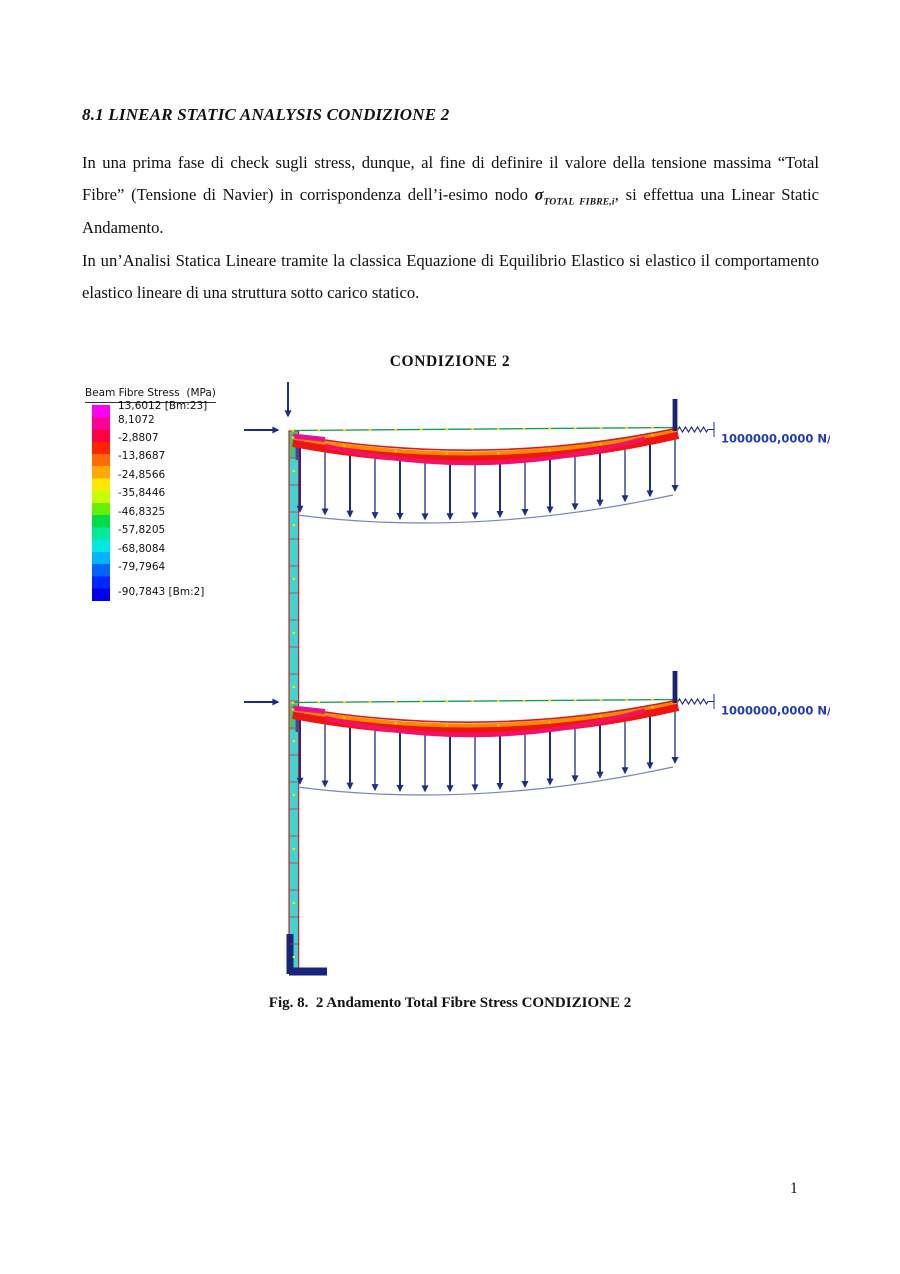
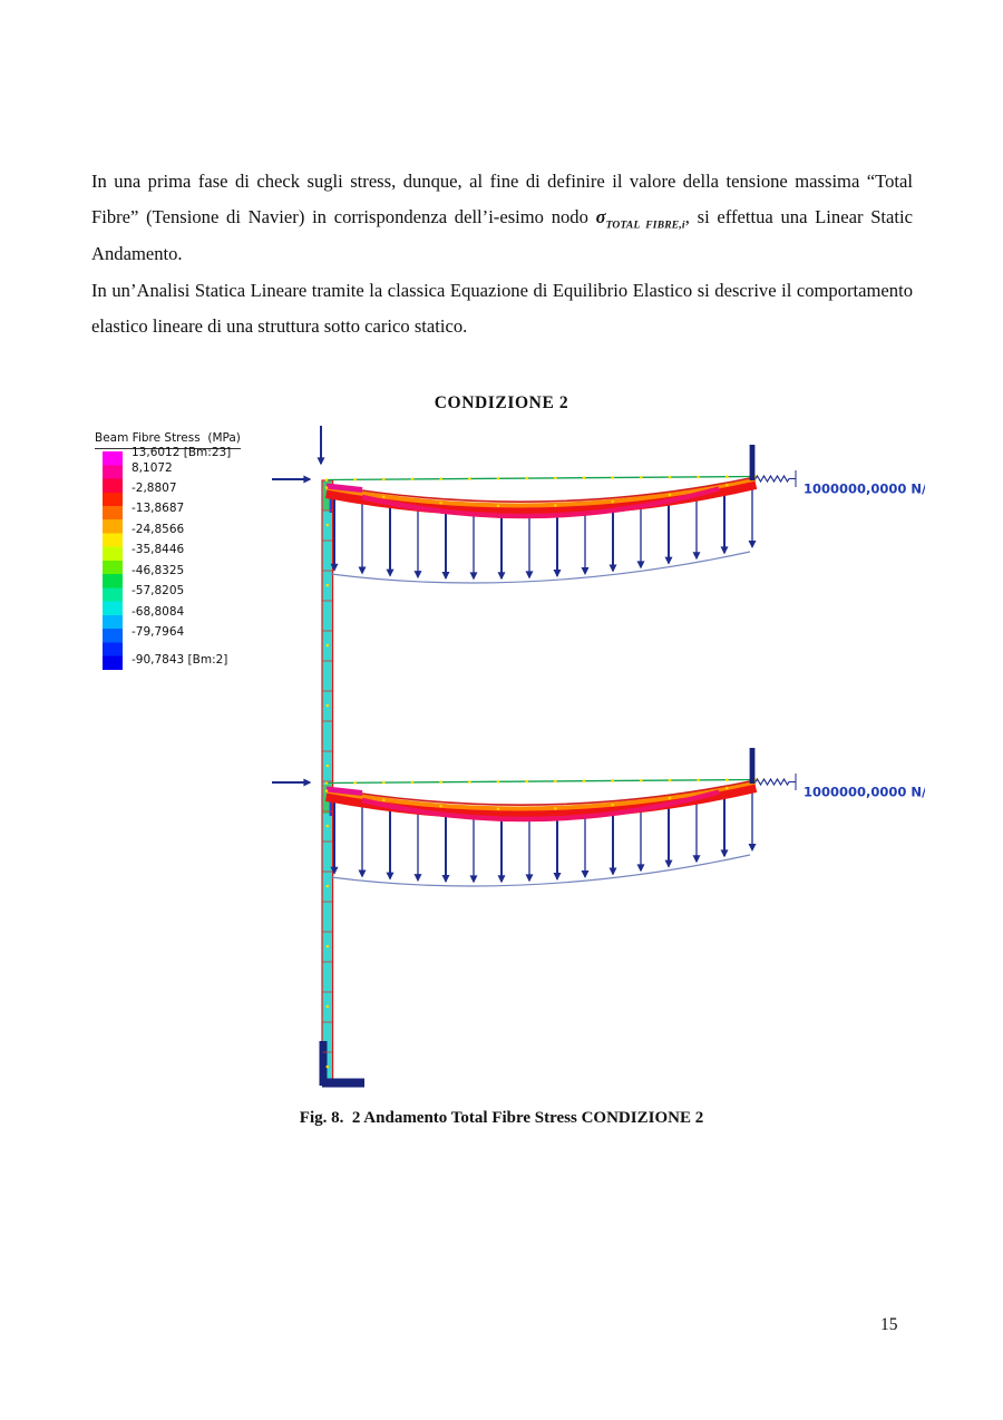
- 8.1 LINEAR STATIC ANALYSIS CONDIZIONE 2
  In una prima fase di check sugli stress, dunque, al fine di definire il valore della tensione massima “Total Fibre” (Tensione di Navier) in corrispondenza dell’i-esimo nodo σTOTAL FIBRE,i, si effettua una Linear Static Andamento.
- In un’Analisi Statica Lineare tramite la classica Equazione di Equilibrio Elastico si elastico il comportamento elastico lineare di una struttura sotto carico statico.
+ In un’Analisi Statica Lineare tramite la classica Equazione di Equilibrio Elastico si descrive il comportamento elastico lineare di una struttura sotto carico statico.
  CONDIZIONE 2
  Beam Fibre Stress (MPa)
  13,6012 [Bm:23]
  8,1072
  -2,8807
  -13,8687
  -24,8566
  -35,8446
  -46,8325
  -57,8205
  -68,8084
  -79,7964
  -90,7843 [Bm:2]
  1000000,0000 N/
  1000000,0000 N/
  Fig. 8. 2 Andamento Total Fibre Stress CONDIZIONE 2
- 1
+ 15
